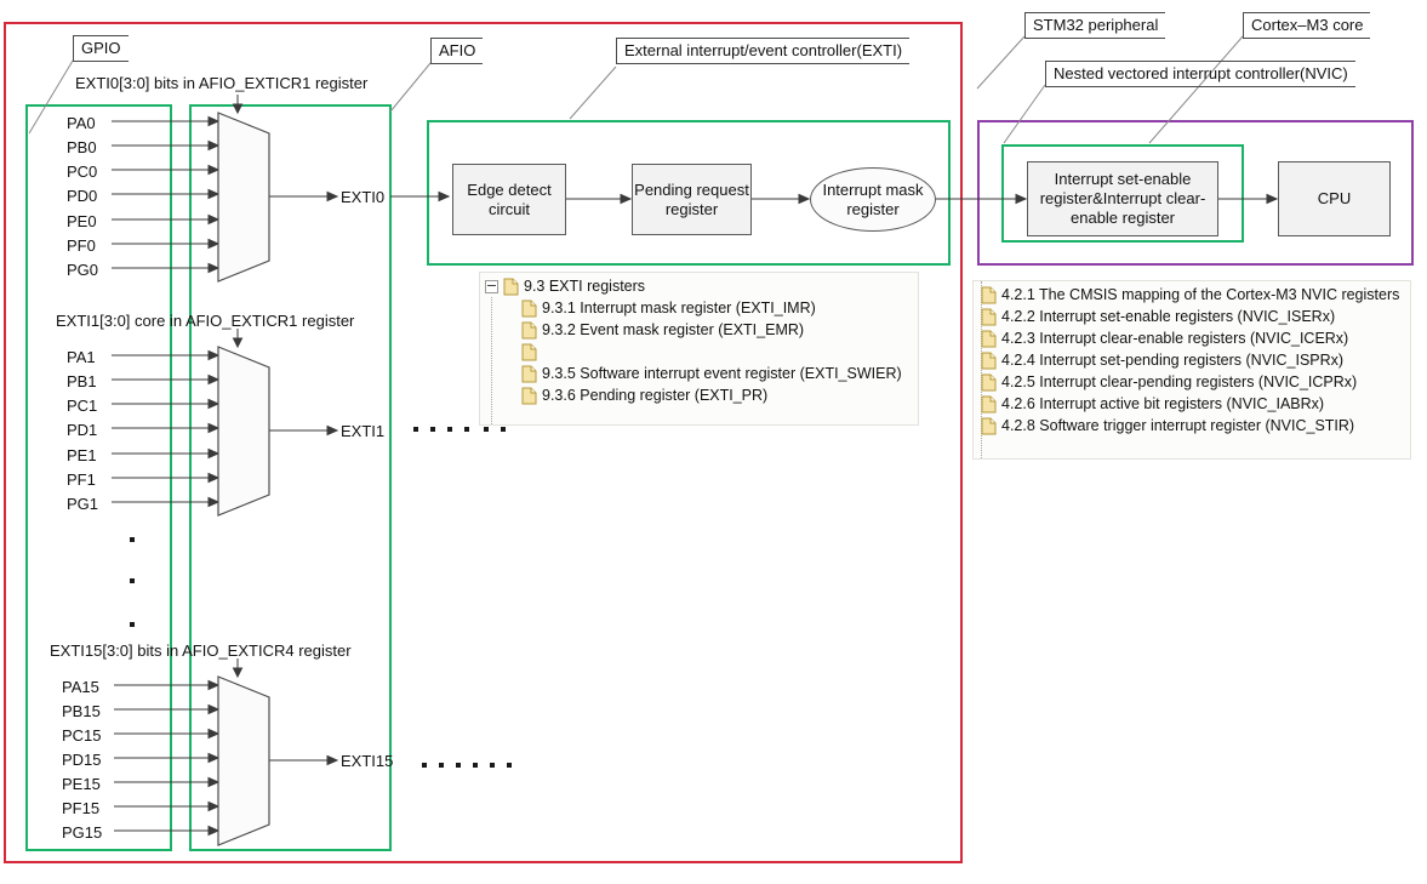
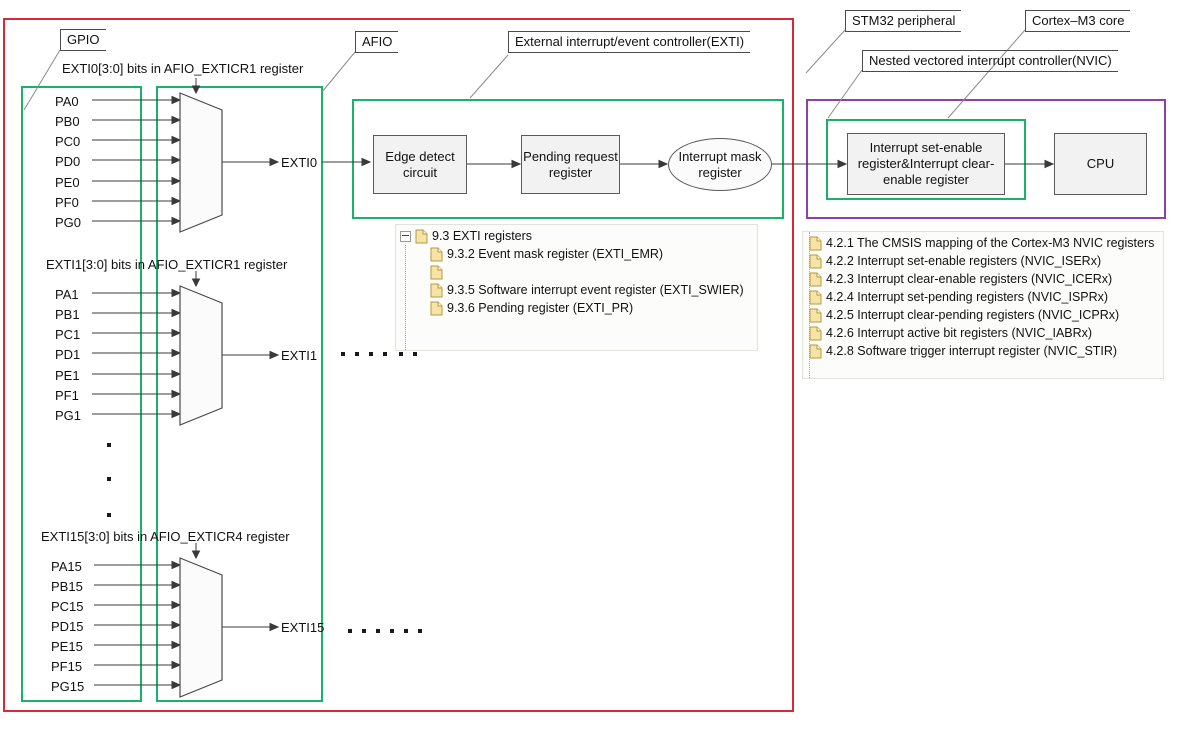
  GPIO
  AFIO
  External interrupt/event controller(EXTI)
  STM32 peripheral
  Cortex–M3 core
  Nested vectored interrupt controller(NVIC)
  EXTI0[3:0] bits in AFIO_EXTICR1 register
  PA0
  PB0
  PC0
  PD0
  PE0
  PF0
  PG0
  EXTI0
- EXTI1[3:0] core in AFIO_EXTICR1 register
+ EXTI1[3:0] bits in AFIO_EXTICR1 register
  PA1
  PB1
  PC1
  PD1
  PE1
  PF1
  PG1
  EXTI1
  EXTI15[3:0] bits in AFIO_EXTICR4 register
  PA15
  PB15
  PC15
  PD15
  PE15
  PF15
  PG15
  EXTI15
  Edge detect circuit
  Pending request register
  Interrupt mask register
  Interrupt set-enable register&Interrupt clear-enable register
  CPU
  9.3 EXTI registers
- 9.3.1 Interrupt mask register (EXTI_IMR)
  9.3.2 Event mask register (EXTI_EMR)
  9.3.5 Software interrupt event register (EXTI_SWIER)
  9.3.6 Pending register (EXTI_PR)
  4.2.1 The CMSIS mapping of the Cortex-M3 NVIC registers
  4.2.2 Interrupt set-enable registers (NVIC_ISERx)
  4.2.3 Interrupt clear-enable registers (NVIC_ICERx)
  4.2.4 Interrupt set-pending registers (NVIC_ISPRx)
  4.2.5 Interrupt clear-pending registers (NVIC_ICPRx)
  4.2.6 Interrupt active bit registers (NVIC_IABRx)
  4.2.8 Software trigger interrupt register (NVIC_STIR)
